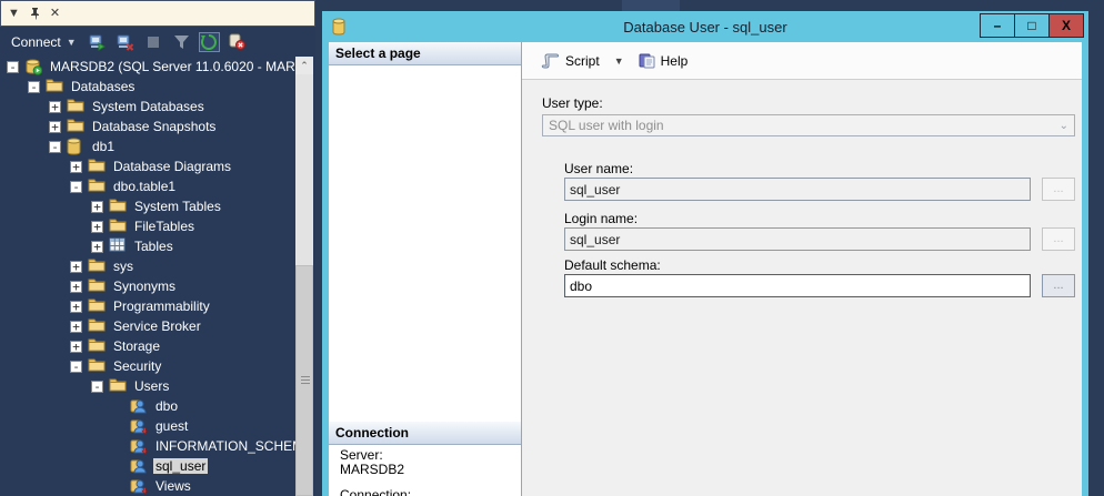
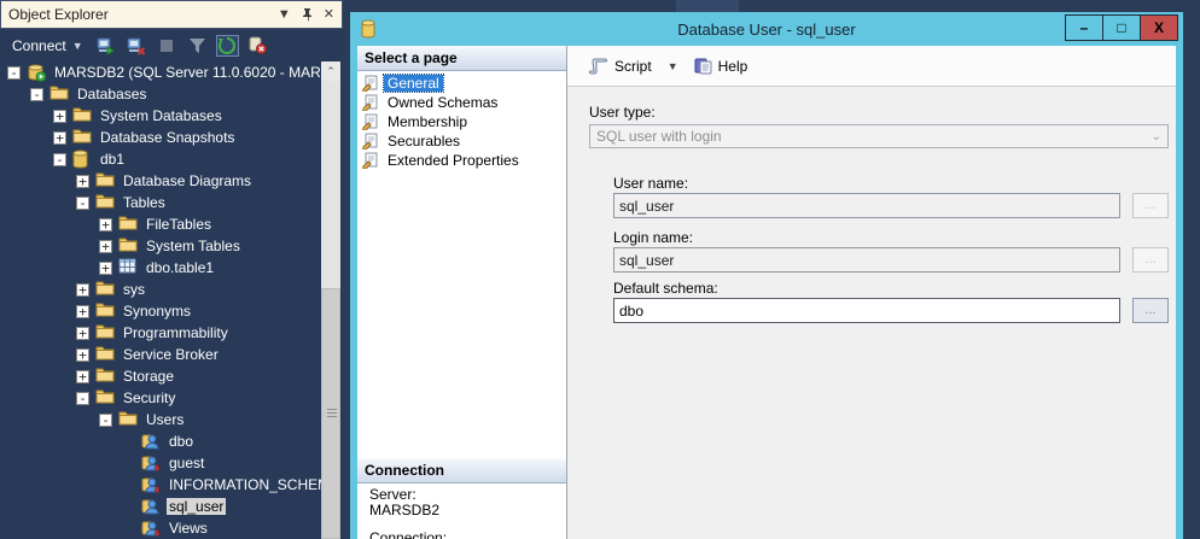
+ Object Explorer
  ▼
  ✕
  Connect
  ▼
  -
  MARSDB2 (SQL Server 11.0.6020 - MAR
  -
  Databases
  +
  System Databases
  +
  Database Snapshots
  -
  db1
  +
  Database Diagrams
  -
- dbo.table1
+ Tables
  +
- System Tables
+ FileTables
  +
- FileTables
+ System Tables
  +
- Tables
+ dbo.table1
  +
  sys
  +
  Synonyms
  +
  Programmability
  +
  Service Broker
  +
  Storage
  -
  Security
  -
  Users
  dbo
  guest
  INFORMATION_SCHE
  sql_user
  Views
  ⌃
  Database User - sql_user
  –
  □
  X
  Select a page
+ General
+ Owned Schemas
+ Membership
+ Securables
+ Extended Properties
  Connection
  Server:
  MARSDB2
  Connection:
  Script
  ▼
  Help
  User type:
  SQL user with login
  ⌄
  User name:
  sql_user
  ...
  Login name:
  sql_user
  ...
  Default schema:
  dbo
  ...
